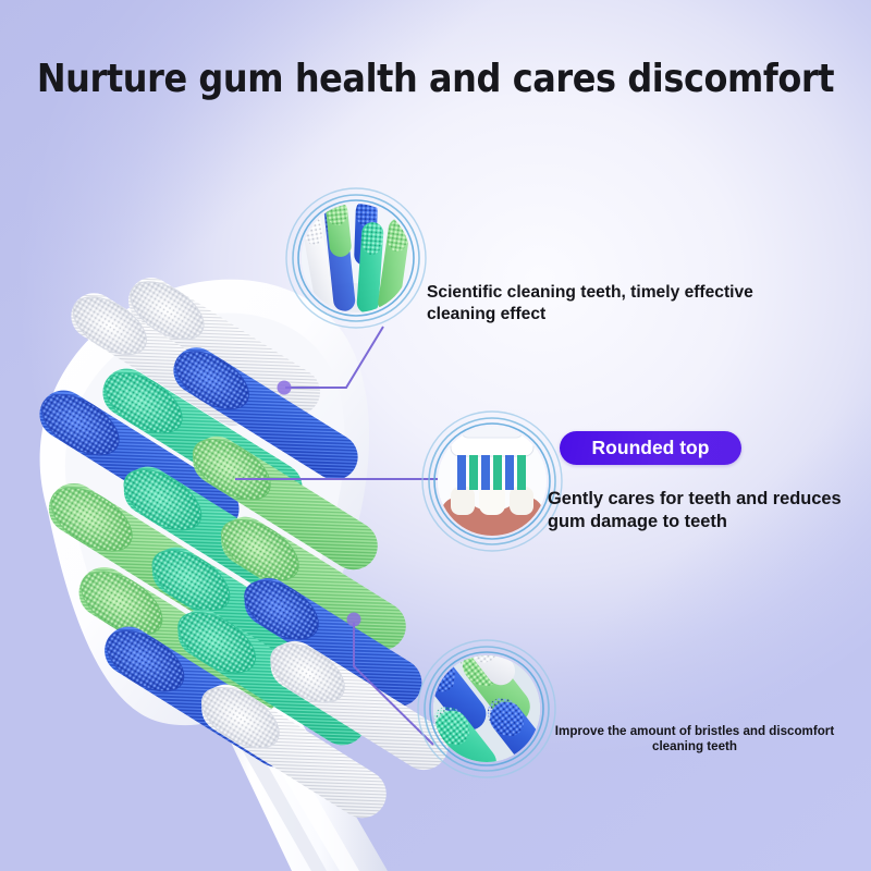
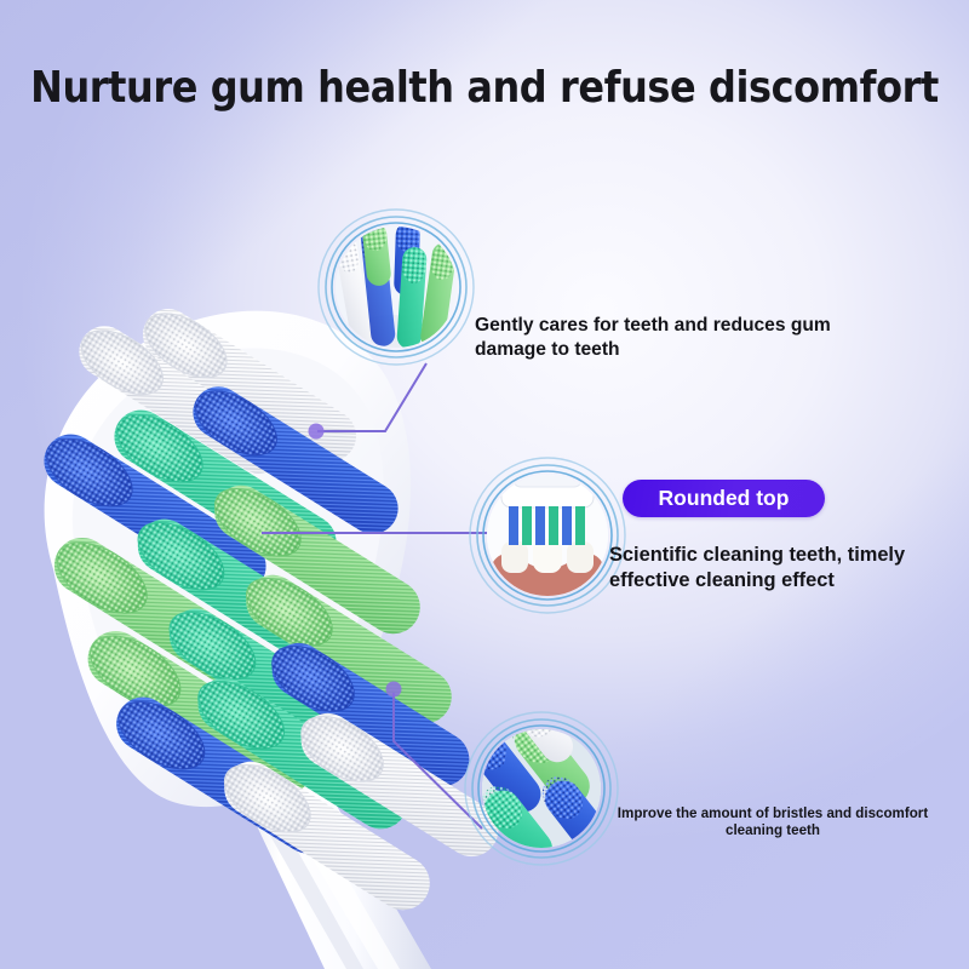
- Nurture gum health and cares discomfort
+ Nurture gum health and refuse discomfort
- Scientific cleaning teeth, timely effective cleaning effect
+ Gently cares for teeth and reduces gum damage to teeth
  Rounded top
- Gently cares for teeth and reduces gum damage to teeth
+ Scientific cleaning teeth, timely effective cleaning effect
  Improve the amount of bristles and discomfort cleaning teeth
